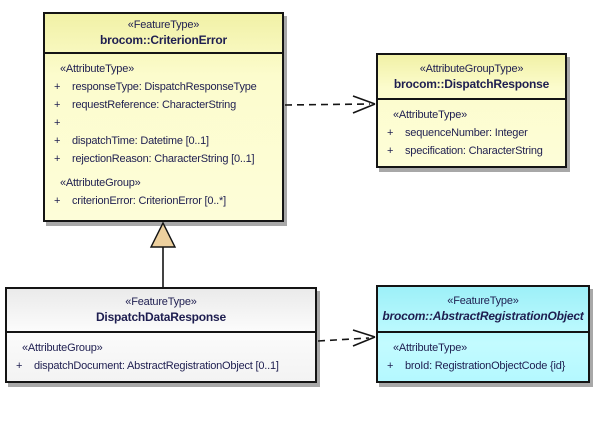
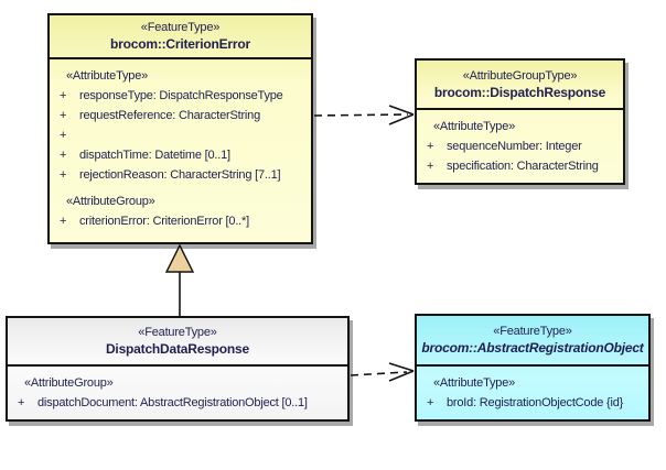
  «FeatureType»
  brocom::CriterionError
  «AttributeType»
  +
  responseType: DispatchResponseType
  +
  requestReference: CharacterString
  +
  +
  dispatchTime: Datetime [0..1]
  +
- rejectionReason: CharacterString [0..1]
+ rejectionReason: CharacterString [7..1]
  «AttributeGroup»
  +
  criterionError: CriterionError [0..*]
  «AttributeGroupType»
  brocom::DispatchResponse
  «AttributeType»
  +
  sequenceNumber: Integer
  +
  specification: CharacterString
  «FeatureType»
  DispatchDataResponse
  «AttributeGroup»
  +
  dispatchDocument: AbstractRegistrationObject [0..1]
  «FeatureType»
  brocom::AbstractRegistrationObject
  «AttributeType»
  +
  broId: RegistrationObjectCode {id}
